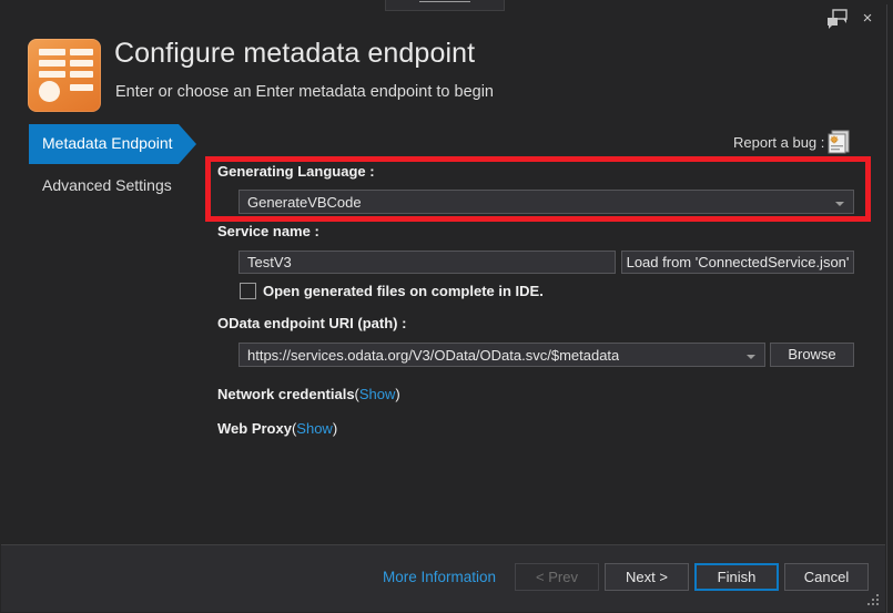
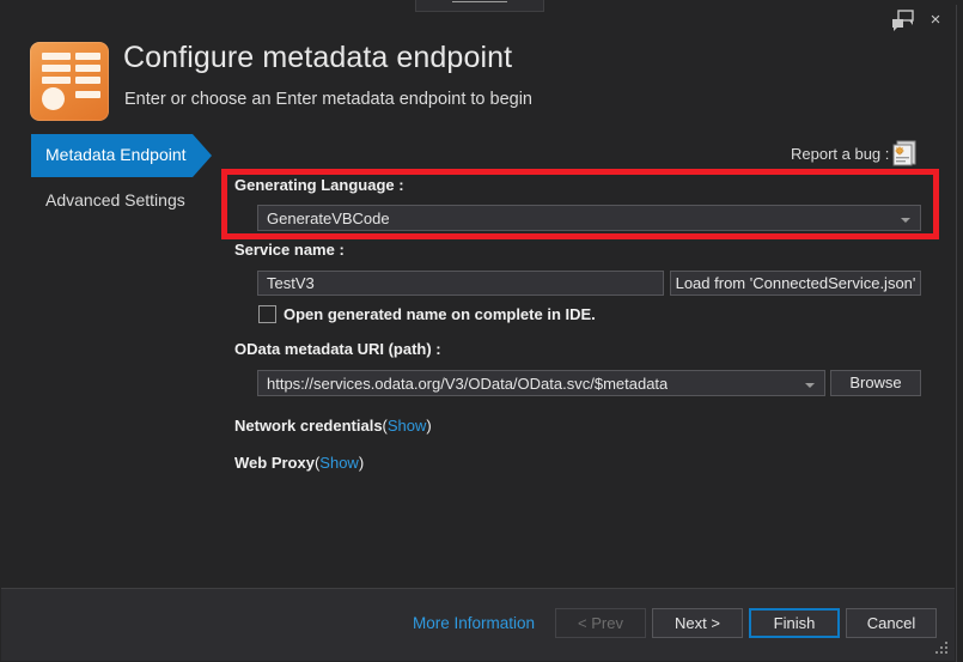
  ×
  Configure metadata endpoint
  Enter or choose an Enter metadata endpoint to begin
  Metadata Endpoint
  Advanced Settings
  Report a bug :
  Generating Language :
  GenerateVBCode
  Service name :
  TestV3
  Load from 'ConnectedService.json'
- Open generated files on complete in IDE.
+ Open generated name on complete in IDE.
- OData endpoint URI (path) :
+ OData metadata URI (path) :
  https://services.odata.org/V3/OData/OData.svc/$metadata
  Browse
  Network credentials(Show)
  Web Proxy(Show)
  More Information
  < Prev
  Next >
  Finish
  Cancel
